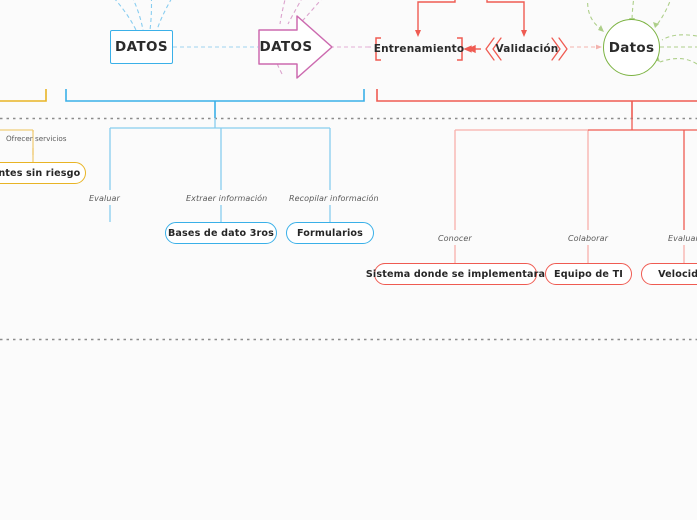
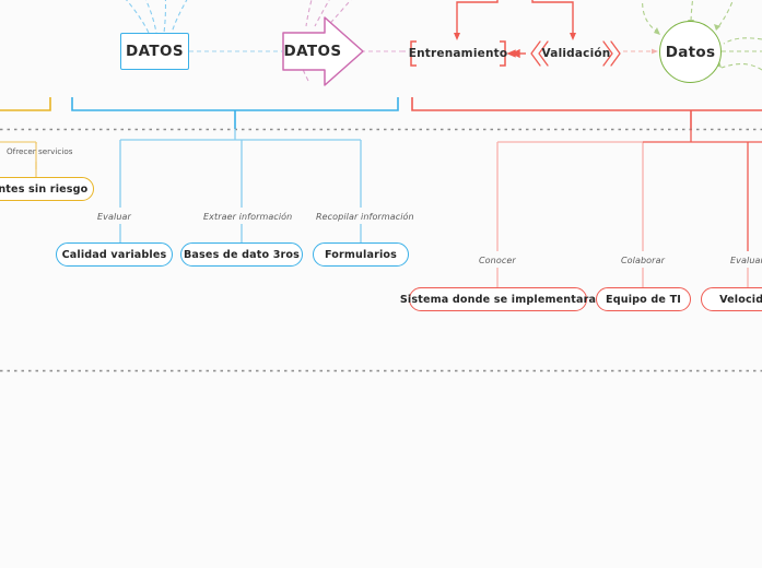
  DATOS
  DATOS
  Entrenamiento
  Validación
  Datos
  Ofrecer servicios
  ntes sin riesgo
  Evaluar
  Extraer información
  Recopilar información
+ Calidad variables
  Bases de dato 3ros
  Formularios
  Conocer
  Colaborar
  Evalua
  Sistema donde se implementara
  Equipo de TI
  Velocid
